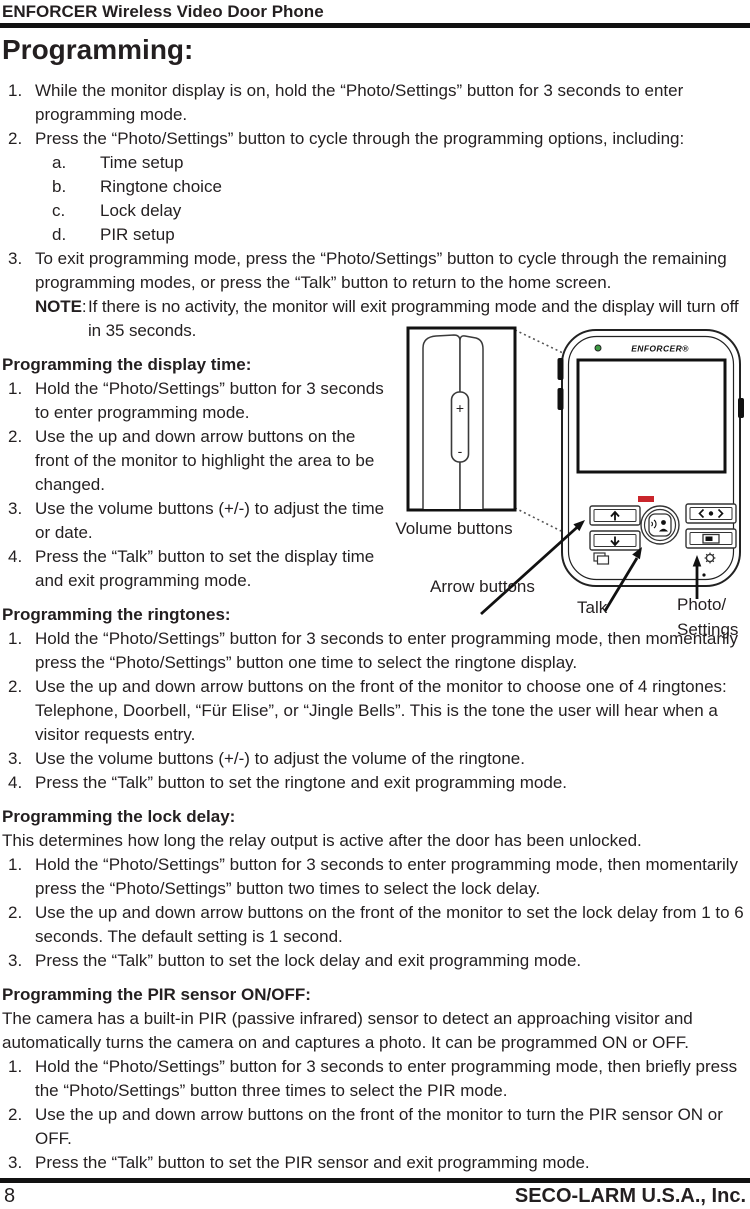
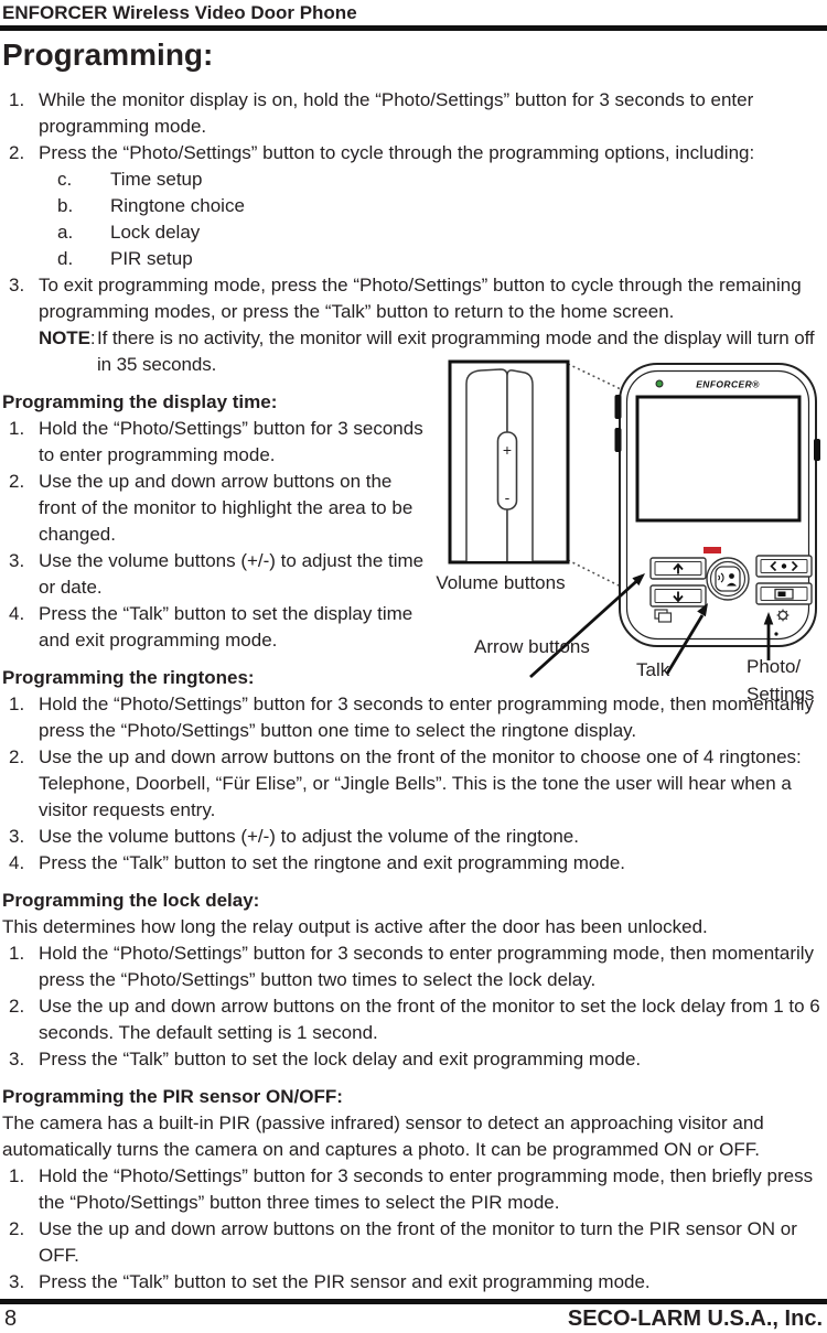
  ENFORCER Wireless Video Door Phone
  Programming:
  1.
  While the monitor display is on, hold the “Photo/Settings” button for 3 seconds to enter programming mode.
  2.
  Press the “Photo/Settings” button to cycle through the programming options, including:
- a.
+ c.
  Time setup
  b.
  Ringtone choice
- c.
+ a.
  Lock delay
  d.
  PIR setup
  3.
  To exit programming mode, press the “Photo/Settings” button to cycle through the remaining programming modes, or press the “Talk” button to return to the home screen.
  NOTE:
  If there is no activity, the monitor will exit programming mode and the display will turn off in 35 seconds.
  Programming the display time:
  1.
  Hold the “Photo/Settings” button for 3 seconds to enter programming mode.
  2.
  Use the up and down arrow buttons on the front of the monitor to highlight the area to be changed.
  3.
  Use the volume buttons (+/-) to adjust the time or date.
  4.
  Press the “Talk” button to set the display time and exit programming mode.
  Programming the ringtones:
  1.
  Hold the “Photo/Settings” button for 3 seconds to enter programming mode, then momentarily press the “Photo/Settings” button one time to select the ringtone display.
  2.
  Use the up and down arrow buttons on the front of the monitor to choose one of 4 ringtones: Telephone, Doorbell, “Für Elise”, or “Jingle Bells”. This is the tone the user will hear when a visitor requests entry.
  3.
  Use the volume buttons (+/-) to adjust the volume of the ringtone.
  4.
  Press the “Talk” button to set the ringtone and exit programming mode.
  Programming the lock delay:
  This determines how long the relay output is active after the door has been unlocked.
  1.
  Hold the “Photo/Settings” button for 3 seconds to enter programming mode, then momentarily press the “Photo/Settings” button two times to select the lock delay.
  2.
  Use the up and down arrow buttons on the front of the monitor to set the lock delay from 1 to 6 seconds. The default setting is 1 second.
  3.
  Press the “Talk” button to set the lock delay and exit programming mode.
  Programming the PIR sensor ON/OFF:
  The camera has a built-in PIR (passive infrared) sensor to detect an approaching visitor and automatically turns the camera on and captures a photo. It can be programmed ON or OFF.
  1.
  Hold the “Photo/Settings” button for 3 seconds to enter programming mode, then briefly press the “Photo/Settings” button three times to select the PIR mode.
  2.
  Use the up and down arrow buttons on the front of the monitor to turn the PIR sensor ON or OFF.
  3.
  Press the “Talk” button to set the PIR sensor and exit programming mode.
  +
  -
  ENFORCER®
  Volume buttons
  Arrow buttons
  Talk
  Photo/
  Settings
  8
  SECO-LARM U.S.A., Inc.
